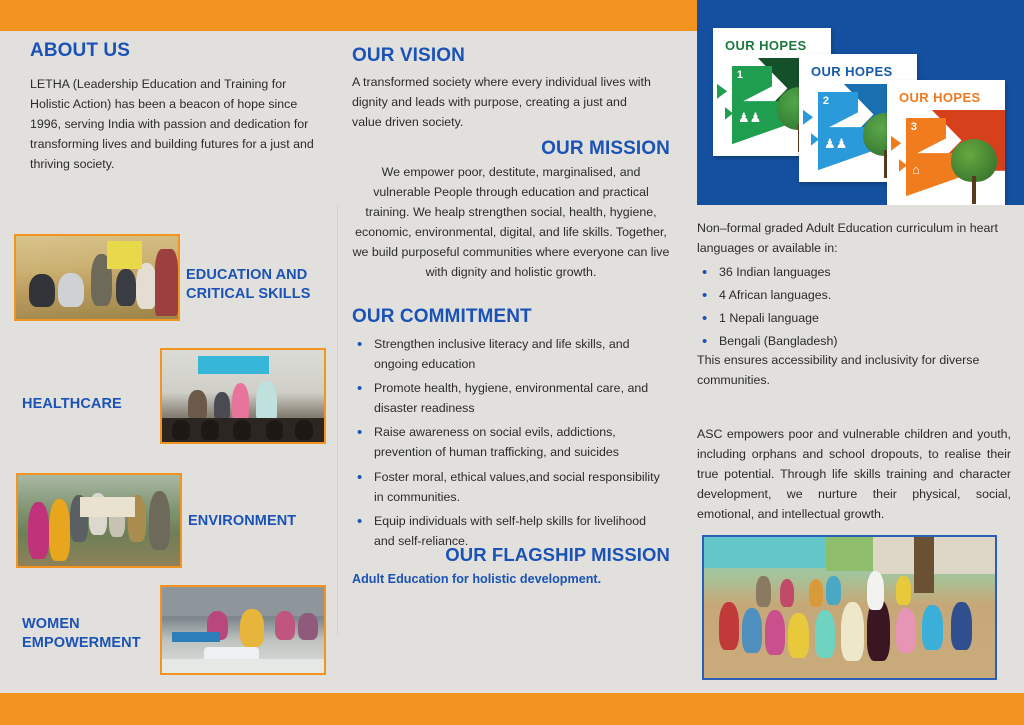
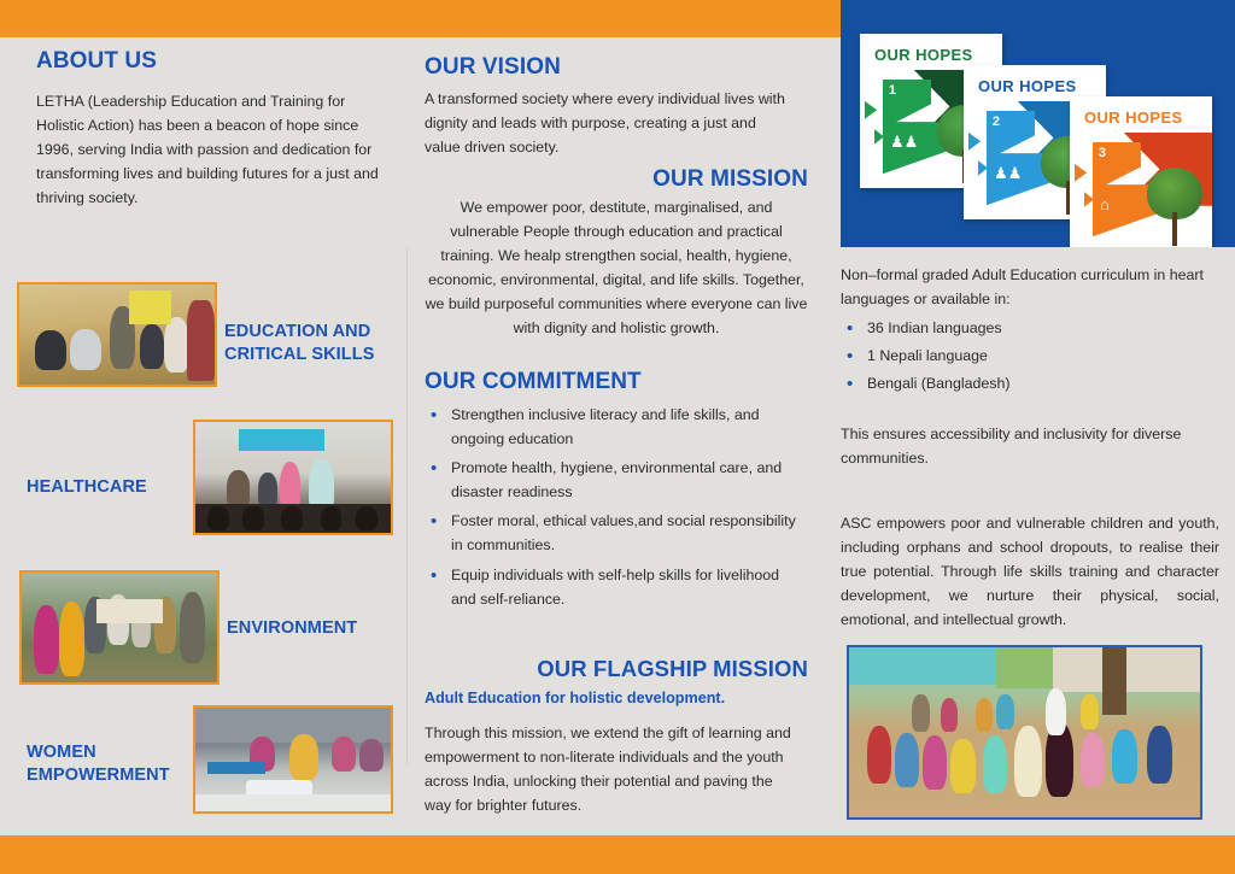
  OUR HOPES
  1
  ♟♟
  OUR HOPES
  2
  ♟♟
  OUR HOPES
  3
  ⌂
  ABOUT US
  LETHA (Leadership Education and Training for Holistic Action) has been a beacon of hope since 1996, serving India with passion and dedication for transforming lives and building futures for a just and thriving society.
  EDUCATION AND
  CRITICAL SKILLS
  HEALTHCARE
  ENVIRONMENT
  WOMEN
  EMPOWERMENT
  OUR VISION
  A transformed society where every individual lives with dignity and leads with purpose, creating a just and value driven society.
  OUR MISSION
  We empower poor, destitute, marginalised, and vulnerable People through education and practical training. We healp strengthen social, health, hygiene, economic, environmental, digital, and life skills. Together, we build purposeful communities where everyone can live with dignity and holistic growth.
  OUR COMMITMENT
  Strengthen inclusive literacy and life skills, and ongoing education
  Promote health, hygiene, environmental care, and disaster readiness
- Raise awareness on social evils, addictions, prevention of human trafficking, and suicides
  Foster moral, ethical values,and social responsibility in communities.
  Equip individuals with self-help skills for livelihood and self-reliance.
  OUR FLAGSHIP MISSION
  Adult Education for holistic development.
+ Through this mission, we extend the gift of learning and empowerment to non-literate individuals and the youth across India, unlocking their potential and paving the way for brighter futures.
  Non–formal graded Adult Education curriculum in heart languages or available in:
  36 Indian languages
- 4 African languages.
  1 Nepali language
  Bengali (Bangladesh)
  This ensures accessibility and inclusivity for diverse communities.
  ASC empowers poor and vulnerable children and youth, including orphans and school dropouts, to realise their true potential. Through life skills training and character development, we nurture their physical, social, emotional, and intellectual growth.
